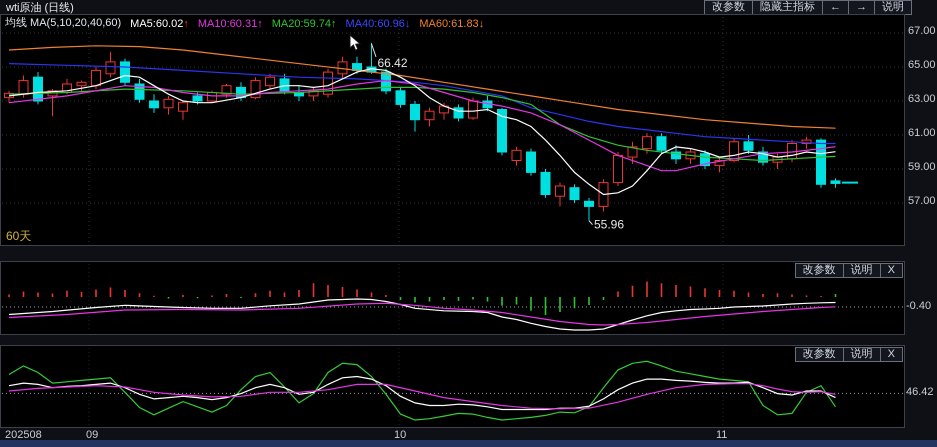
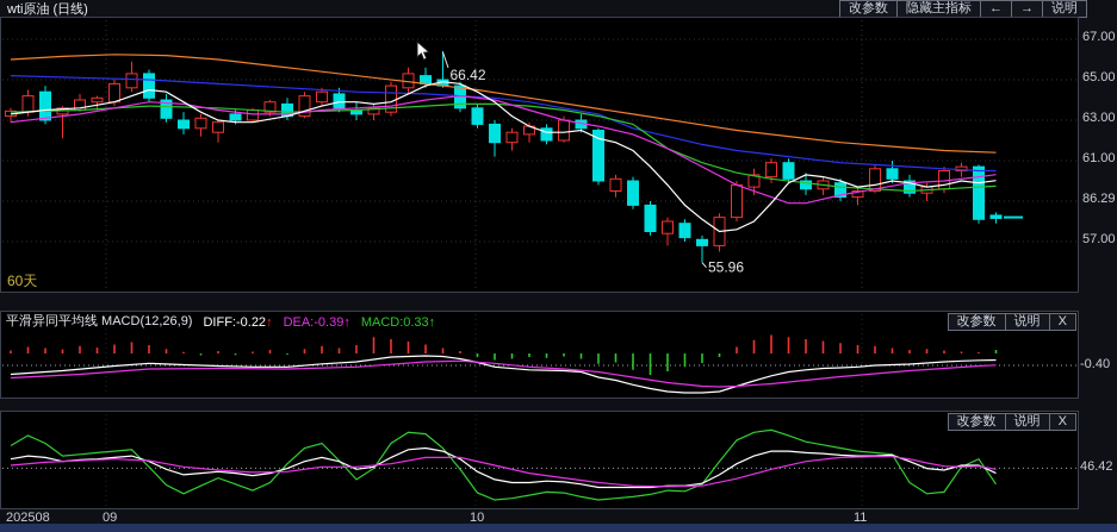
  wti原油 (日线)
  改参数
  隐藏主指标
  ←
  →
  说明
- 均线 MA(5,10,20,40,60)
- MA5:60.02↑
- MA10:60.31↑
- MA20:59.74↑
- MA40:60.96↓
- MA60:61.83↓
  66.42
  55.96
  60天
  67.00
  65.00
  63.00
  61.00
- 59.00
+ 86.29
  57.00
+ 平滑异同平均线 MACD(12,26,9)
+ DIFF:-0.22↑
+ DEA:-0.39↑
+ MACD:0.33↑
  改参数
  说明
  X
  -0.40
  改参数
  说明
  X
  46.42
  202508
  09
  10
  11
